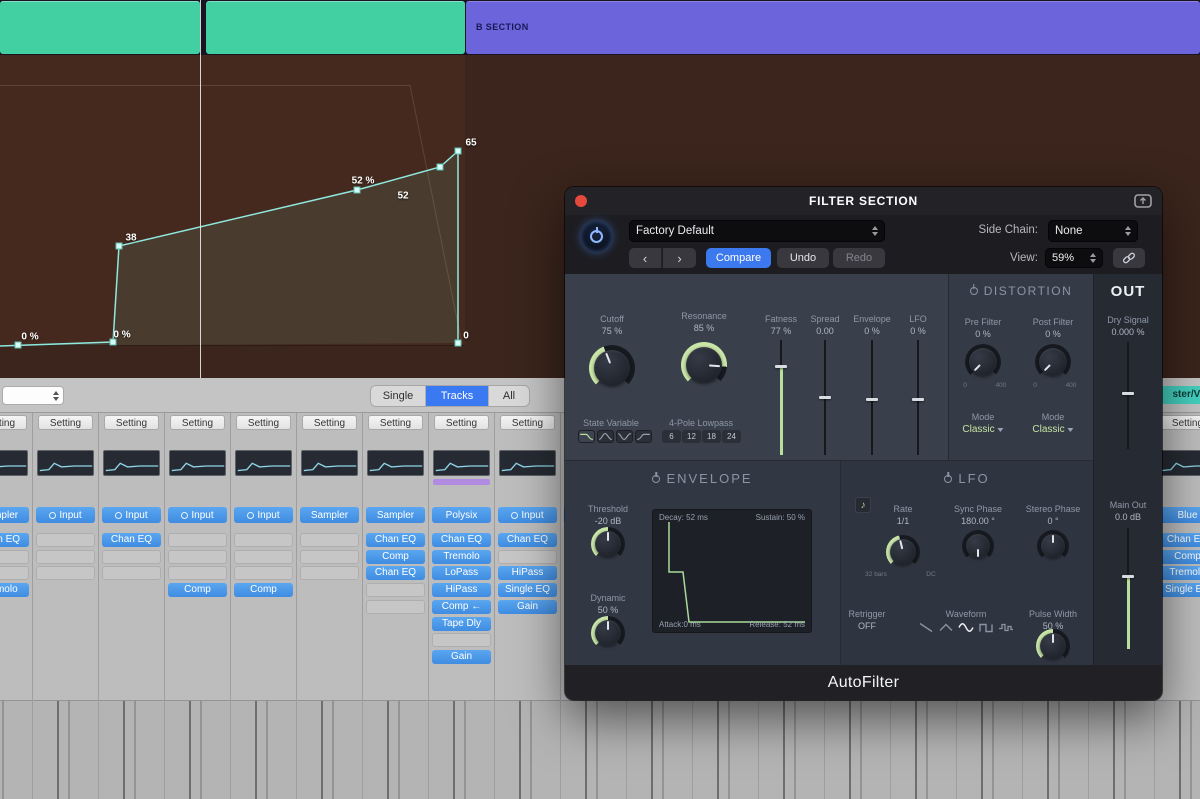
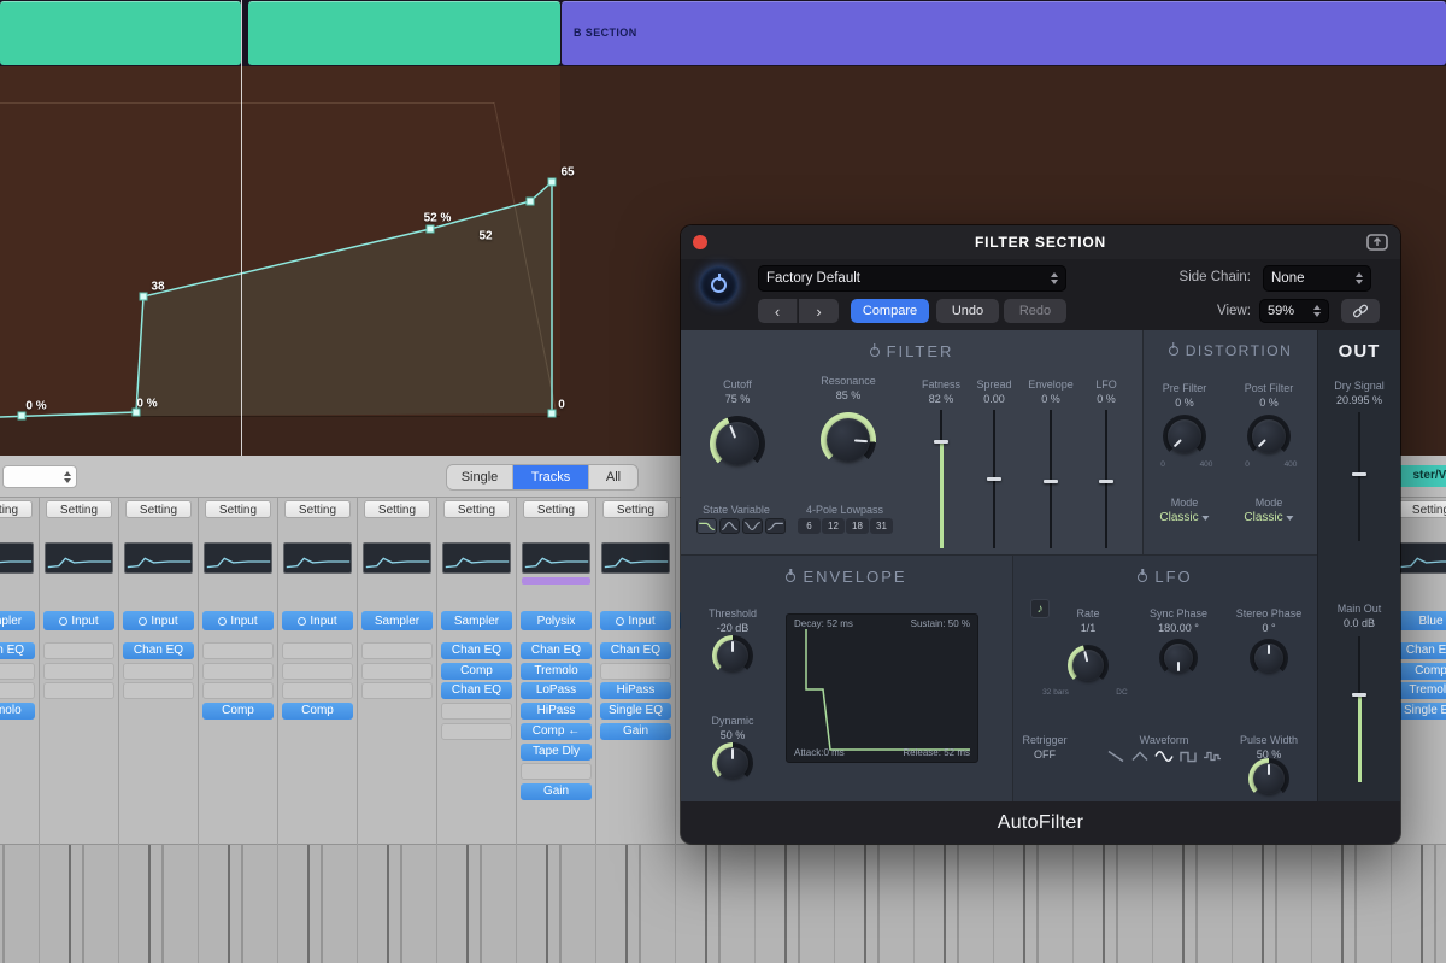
  B SECTION
  0 %
  0 %
  38
  52 %
  52
  65
  0
  Single
  Tracks
  All
  ster/V
  Setting
  Input
  Setting
  Input
  Chan EQ
  Setting
  Input
  Comp
  Setting
  Input
  Comp
  Setting
  Sampler
  Setting
  Sampler
  Chan EQ
  Comp
  Chan EQ
  Setting
  Polysix
  Chan EQ
  Tremolo
  LoPass
  HiPass
  Comp ←
  Tape Dly
  Gain
  Setting
  Input
  Chan EQ
  HiPass
  Single EQ
  Gain
  Settin
  Blue
  Chan E
  Comp
  Tremol
  Single E
  FILTER SECTION
  Factory Default
  Side Chain:
  None
  ‹
  ›
  Compare
  Undo
  Redo
  View:
  59%
+ FILTER
  Cutoff
  75 %
  Resonance
  85 %
  Fatness
- 77 %
+ 82 %
  Spread
  0.00
  Envelope
  0 %
  LFO
  0 %
  State Variable
  4-Pole Lowpass
  6
  12
  18
- 24
+ 31
  DISTORTION
  Pre Filter
  0 %
  Post Filter
  0 %
  Mode
  Classic
  Mode
  Classic
  OUT
  Dry Signal
- 0.000 %
+ 20.995 %
  Main Out
  0.0 dB
  ENVELOPE
  Threshold
  -20 dB
  Dynamic
  50 %
  Decay: 52 ms
  Sustain: 50 %
  Attack:0 ms
  Release: 52 ms
  LFO
  ♪
  Rate
  1/1
  Sync Phase
  180.00 °
  Stereo Phase
  0 °
  Retrigger
  OFF
  Waveform
  Pulse Width
  50 %
  AutoFilter
